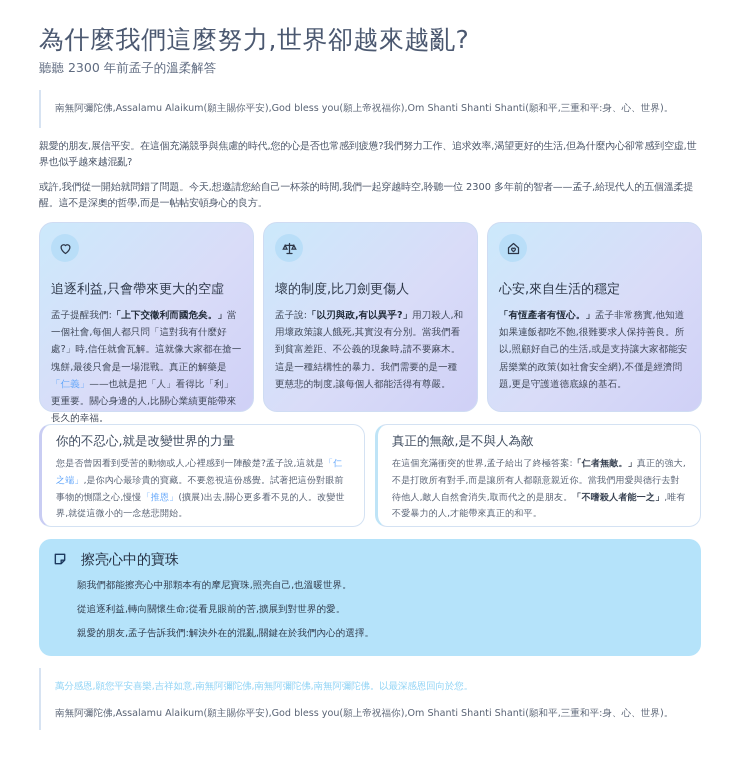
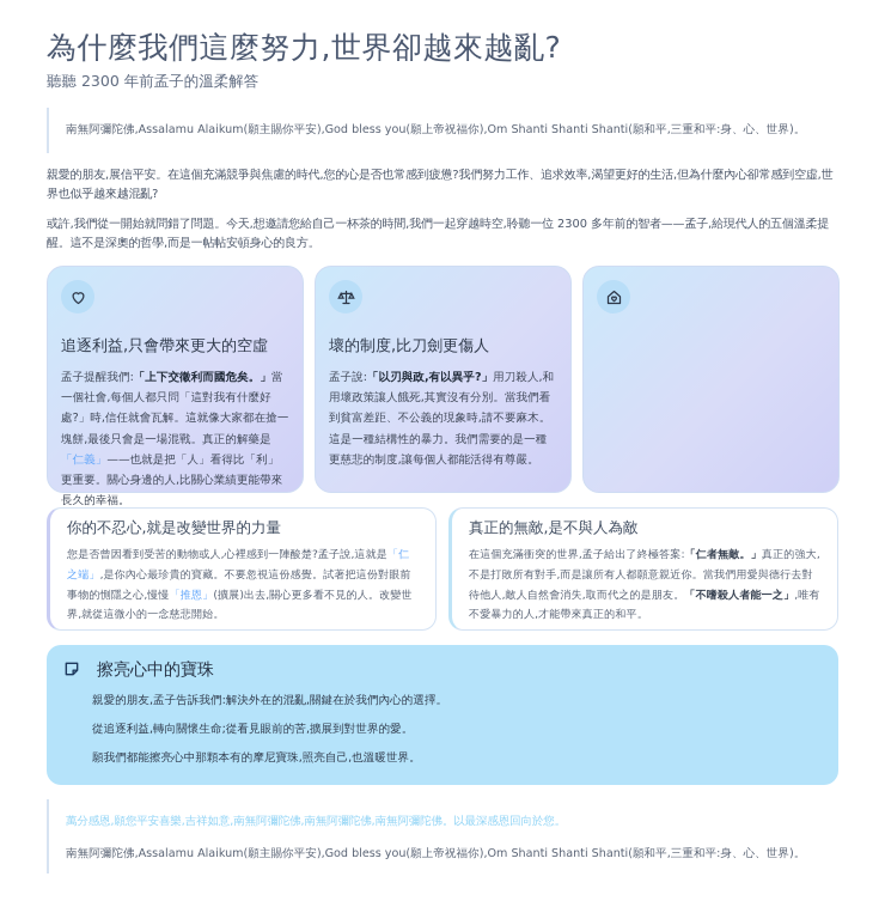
  為什麼我們這麼努力,世界卻越來越亂?
  聽聽 2300 年前孟子的溫柔解答
  南無阿彌陀佛,Assalamu Alaikum(願主賜你平安),God bless you(願上帝祝福你),Om Shanti Shanti Shanti(願和平,三重和平:身、心、世界)。
  親愛的朋友,展信平安。在這個充滿競爭與焦慮的時代,您的心是否也常感到疲憊?我們努力工作、追求效率,渴望更好的生活,但為什麼內心卻常感到空虛,世界也似乎越來越混亂?
  或許,我們從一開始就問錯了問題。今天,想邀請您給自己一杯茶的時間,我們一起穿越時空,聆聽一位 2300 多年前的智者——孟子,給現代人的五個溫柔提醒。這不是深奧的哲學,而是一帖帖安頓身心的良方。
  追逐利益,只會帶來更大的空虛
  孟子提醒我們:「上下交徵利而國危矣。」當一個社會,每個人都只問「這對我有什麼好處?」時,信任就會瓦解。這就像大家都在搶一塊餅,最後只會是一場混戰。真正的解藥是「仁義」——也就是把「人」看得比「利」更重要。關心身邊的人,比關心業績更能帶來長久的幸福。
  壞的制度,比刀劍更傷人
  孟子說:「以刃與政,有以異乎?」用刀殺人,和用壞政策讓人餓死,其實沒有分別。當我們看到貧富差距、不公義的現象時,請不要麻木。這是一種結構性的暴力。我們需要的是一種更慈悲的制度,讓每個人都能活得有尊嚴。
- 心安,來自生活的穩定
- 「有恆產者有恆心。」孟子非常務實,他知道如果連飯都吃不飽,很難要求人保持善良。所以,照顧好自己的生活,或是支持讓大家都能安居樂業的政策(如社會安全網),不僅是經濟問題,更是守護道德底線的基石。
  你的不忍心,就是改變世界的力量
  您是否曾因看到受苦的動物或人,心裡感到一陣酸楚?孟子說,這就是「仁之端」,是你內心最珍貴的寶藏。不要忽視這份感覺。試著把這份對眼前事物的惻隱之心,慢慢「推恩」(擴展)出去,關心更多看不見的人。改變世界,就從這微小的一念慈悲開始。
  真正的無敵,是不與人為敵
  在這個充滿衝突的世界,孟子給出了終極答案:「仁者無敵。」真正的強大,不是打敗所有對手,而是讓所有人都願意親近你。當我們用愛與德行去對待他人,敵人自然會消失,取而代之的是朋友。「不嗜殺人者能一之」,唯有不愛暴力的人,才能帶來真正的和平。
  擦亮心中的寶珠
- 願我們都能擦亮心中那顆本有的摩尼寶珠,照亮自己,也溫暖世界。
+ 親愛的朋友,孟子告訴我們:解決外在的混亂,關鍵在於我們內心的選擇。
  從追逐利益,轉向關懷生命;從看見眼前的苦,擴展到對世界的愛。
- 親愛的朋友,孟子告訴我們:解決外在的混亂,關鍵在於我們內心的選擇。
+ 願我們都能擦亮心中那顆本有的摩尼寶珠,照亮自己,也溫暖世界。
  萬分感恩,願您平安喜樂,吉祥如意,南無阿彌陀佛,南無阿彌陀佛,南無阿彌陀佛。以最深感恩回向於您。
  南無阿彌陀佛,Assalamu Alaikum(願主賜你平安),God bless you(願上帝祝福你),Om Shanti Shanti Shanti(願和平,三重和平:身、心、世界)。
